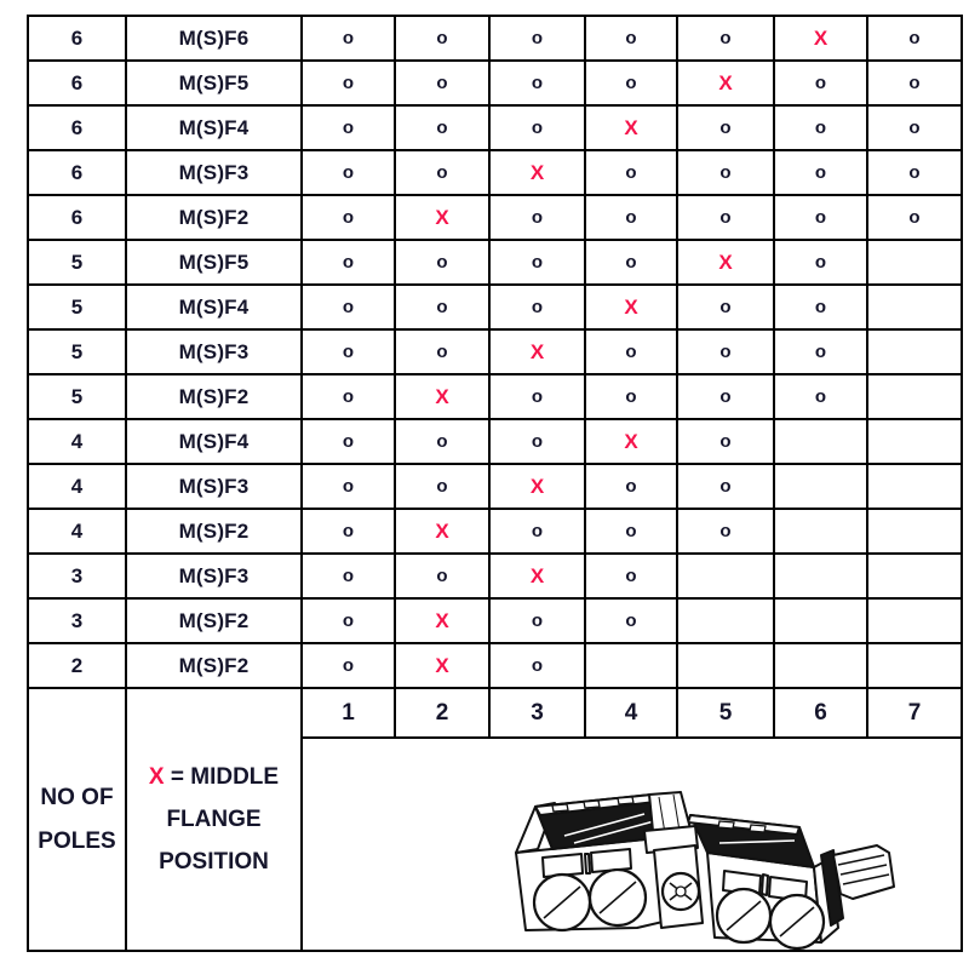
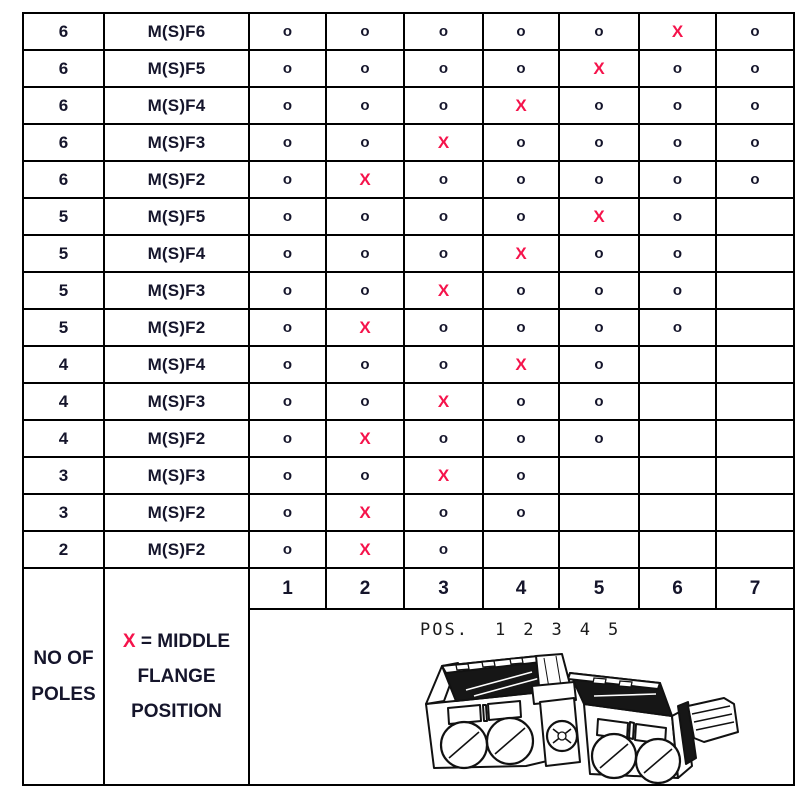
  6	M(S)F6	o	o	o	o	o	X	o
  6	M(S)F5	o	o	o	o	X	o	o
  6	M(S)F4	o	o	o	X	o	o	o
  6	M(S)F3	o	o	X	o	o	o	o
  6	M(S)F2	o	X	o	o	o	o	o
  5	M(S)F5	o	o	o	o	X	o
  5	M(S)F4	o	o	o	X	o	o
  5	M(S)F3	o	o	X	o	o	o
  5	M(S)F2	o	X	o	o	o	o
  4	M(S)F4	o	o	o	X	o
  4	M(S)F3	o	o	X	o	o
  4	M(S)F2	o	X	o	o	o
  3	M(S)F3	o	o	X	o
  3	M(S)F2	o	X	o	o
  2	M(S)F2	o	X	o
  NO OF POLES	X = MIDDLE FLANGE POSITION	1	2	3	4	5	6	7
+ POS. 1 2 3 4 5
